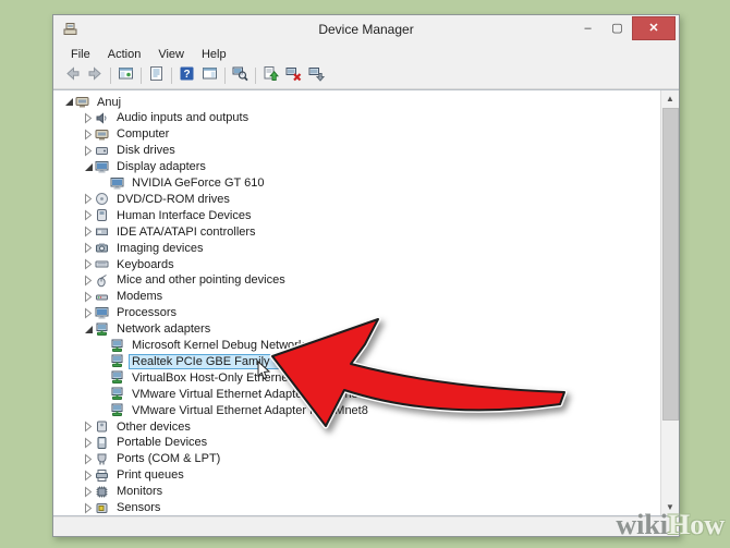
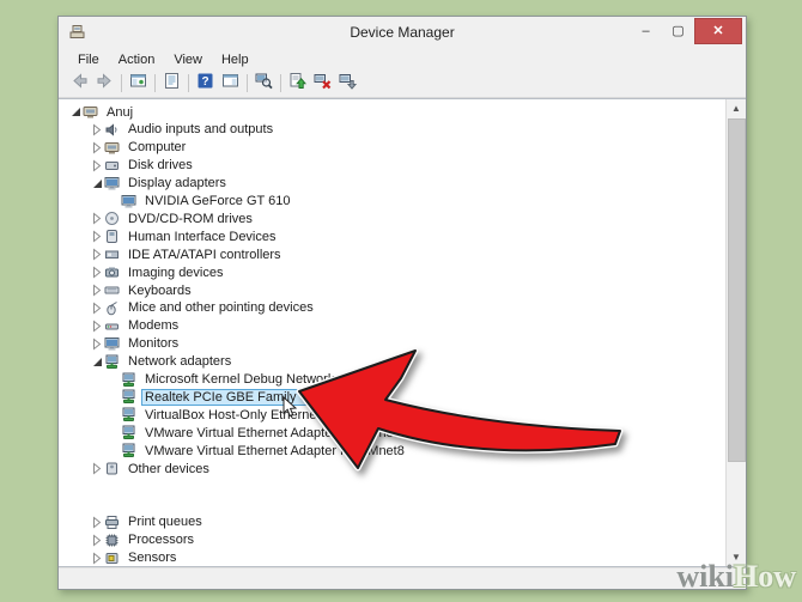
  Device Manager
  –
  ▢
  ✕
  File
  Action
  View
  Help
  ?
  Anuj
  Audio inputs and outputs
  Computer
  Disk drives
  Display adapters
  NVIDIA GeForce GT 610
  DVD/CD-ROM drives
  Human Interface Devices
  IDE ATA/ATAPI controllers
  Imaging devices
  Keyboards
  Mice and other pointing devices
  Modems
- Processors
+ Monitors
  Network adapters
  Microsoft Kernel Debug Netwo
  VirtualBox Host-Only Etherne
  VMware Virtual Ethernet Adapt
  VMware Virtual Ethernet AdapterMnet8
  Other devices
- Portable Devices
- Ports (COM & LPT)
  Print queues
- Monitors
+ Processors
  Sensors
  ▲
  ▼
  wikiHow
